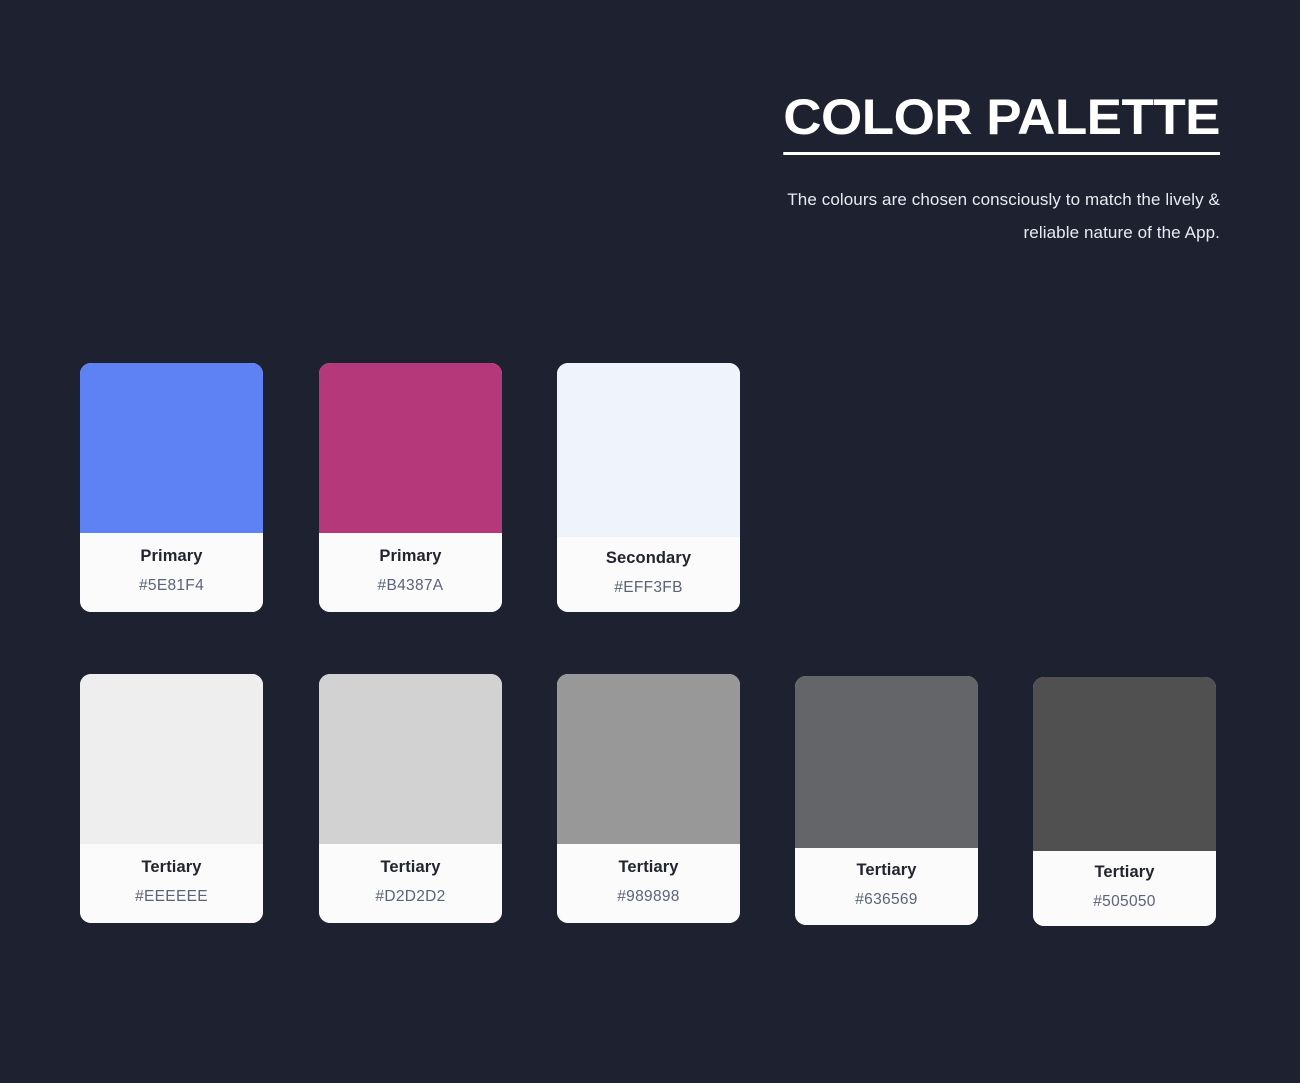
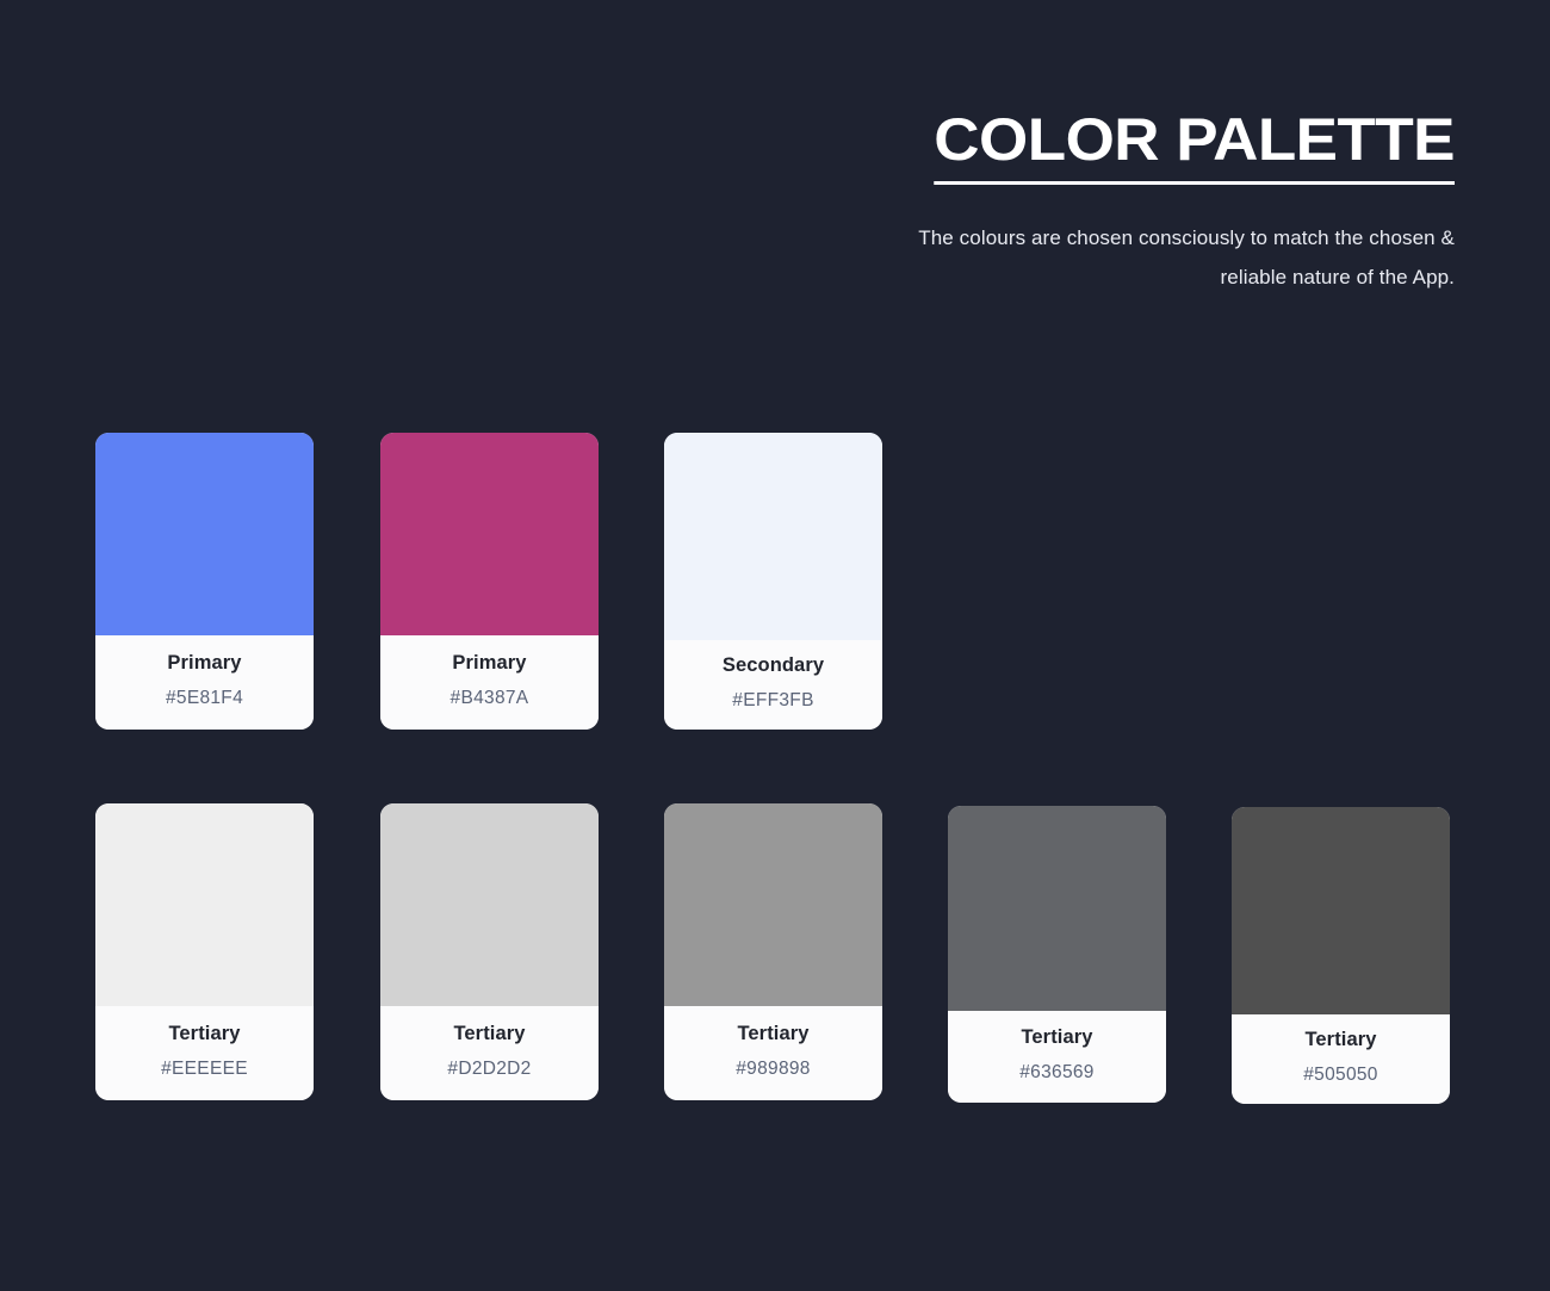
  COLOR PALETTE
- The colours are chosen consciously to match the lively & reliable nature of the App.
+ The colours are chosen consciously to match the chosen & reliable nature of the App.
  Primary
  #5E81F4
  Primary
  #B4387A
  Secondary
  #EFF3FB
  Tertiary
  #EEEEEE
  Tertiary
  #D2D2D2
  Tertiary
  #989898
  Tertiary
  #636569
  Tertiary
  #505050
